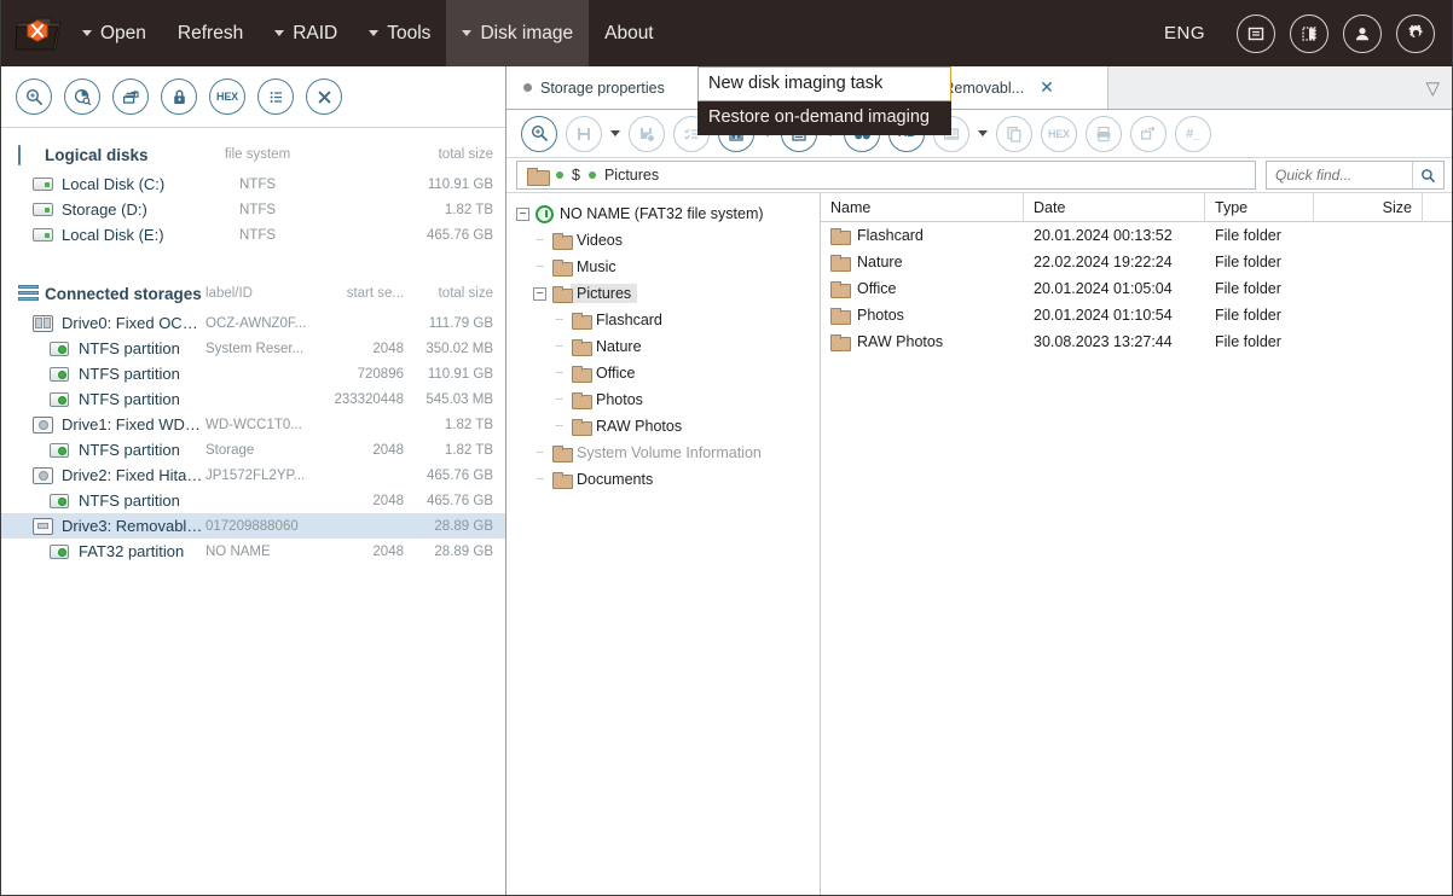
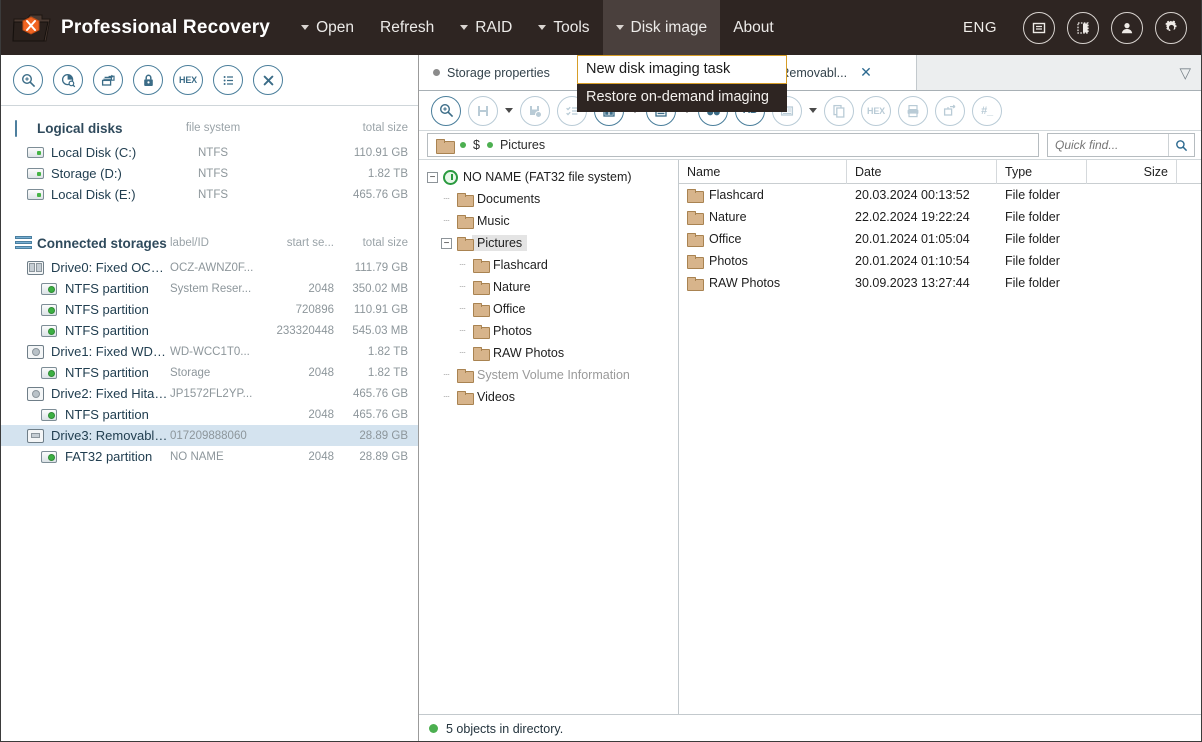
+ Professional Recovery
  Open
  Refresh
  RAID
  Tools
  Disk image
  About
  ENG
  New disk imaging task
  Restore on-demand imaging
  HEX
  Logical disks
  file system
  total size
  Local Disk (C:)
  NTFS
  110.91 GB
  Storage (D:)
  NTFS
  1.82 TB
  Local Disk (E:)
  NTFS
  465.76 GB
  Connected storages
  label/ID
  start se...
  total size
  Drive0: Fixed OCZ-V
  OCZ-AWNZ0F...
  111.79 GB
  NTFS partition
  System Reser...
  2048
  350.02 MB
  NTFS partition
  720896
  110.91 GB
  NTFS partition
  233320448
  545.03 MB
  Drive1: Fixed WDC .
  WD-WCC1T0...
  1.82 TB
  NTFS partition
  Storage
  2048
  1.82 TB
  Drive2: Fixed Hitachi
  JP1572FL2YP...
  465.76 GB
  NTFS partition
  2048
  465.76 GB
  Drive3: Removable U
  017209888060
  28.89 GB
  FAT32 partition
  NO NAME
  2048
  28.89 GB
  Storage properties
  ✕
  ▽
  HEX
  #_
  $
  Pictures
  Quick find...
  −
  NO NAME (FAT32 file system)
  ┄
- Videos
+ Documents
  ┄
  Music
  −
  Pictures
  ┄
  Flashcard
  ┄
  Nature
  ┄
  Office
  ┄
  Photos
  ┄
  RAW Photos
  ┄
  System Volume Information
  ┄
- Documents
+ Videos
  Name
  Date
  Type
  Size
  Flashcard
- 20.01.2024 00:13:52
+ 20.03.2024 00:13:52
  File folder
  Nature
  22.02.2024 19:22:24
  File folder
  Office
  20.01.2024 01:05:04
  File folder
  Photos
  20.01.2024 01:10:54
  File folder
  RAW Photos
- 30.08.2023 13:27:44
+ 30.09.2023 13:27:44
  File folder
+ 5 objects in directory.
